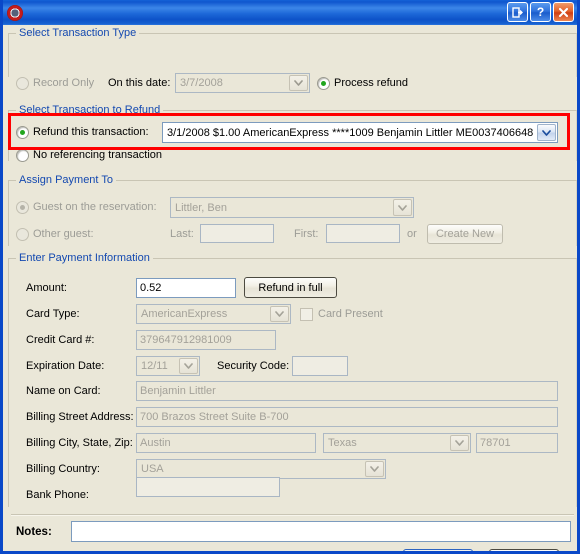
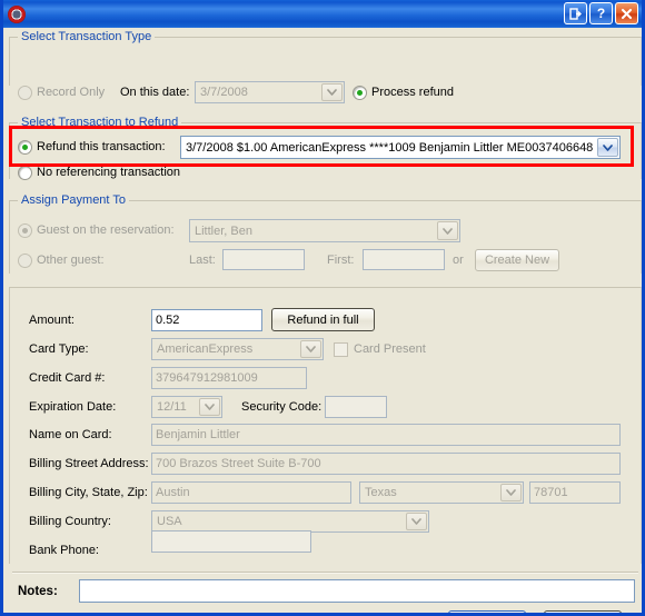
  ?
  Select Transaction Type
  Record Only
  On this date:
  3/7/2008
  Process refund
  Select Transaction to Refund
  Refund this transaction:
- 3/1/2008 $1.00 AmericanExpress ****1009 Benjamin Littler ME0037406648
+ 3/7/2008 $1.00 AmericanExpress ****1009 Benjamin Littler ME0037406648
  No referencing transaction
  Assign Payment To
  Guest on the reservation:
  Littler, Ben
  Other guest:
  Last:
  First:
  or
  Create New
- Enter Payment Information
  Amount:
  0.52
  Refund in full
  Card Type:
  AmericanExpress
  Card Present
  Credit Card #:
  379647912981009
  Expiration Date:
  12/11
  Security Code:
  Name on Card:
  Benjamin Littler
  Billing Street Address:
  700 Brazos Street Suite B-700
  Billing City, State, Zip:
  Austin
  Texas
  78701
  Billing Country:
  USA
  Bank Phone:
  Notes:
